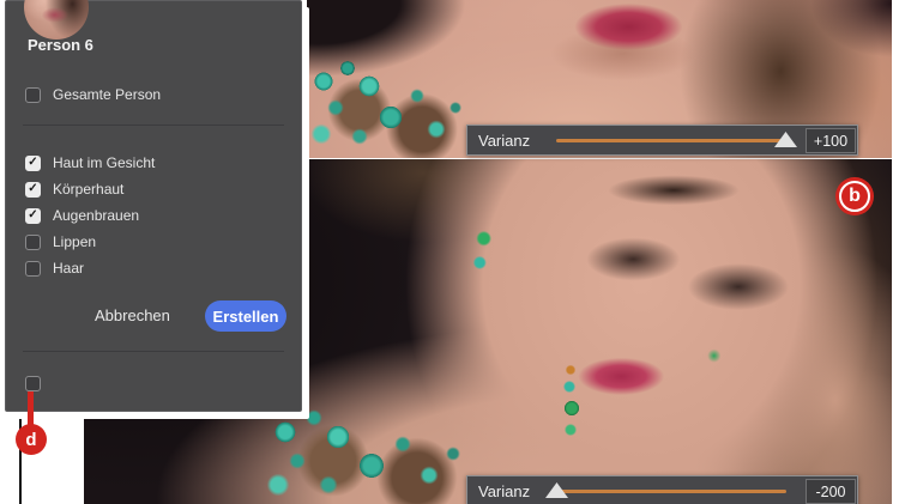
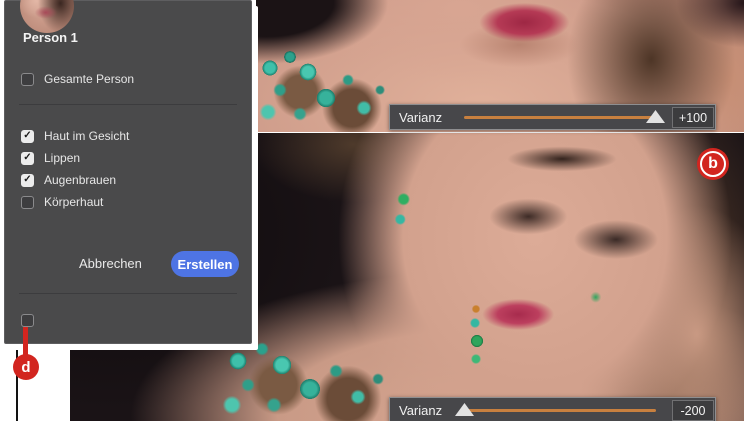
- Person 6
+ Person 1
  Gesamte Person
  Haut im Gesicht
- Körperhaut
+ Lippen
  Augenbrauen
- Lippen
+ Körperhaut
- Haar
  Abbrechen
  Erstellen
  Varianz
  +100
  Varianz
  -200
  d
  b
